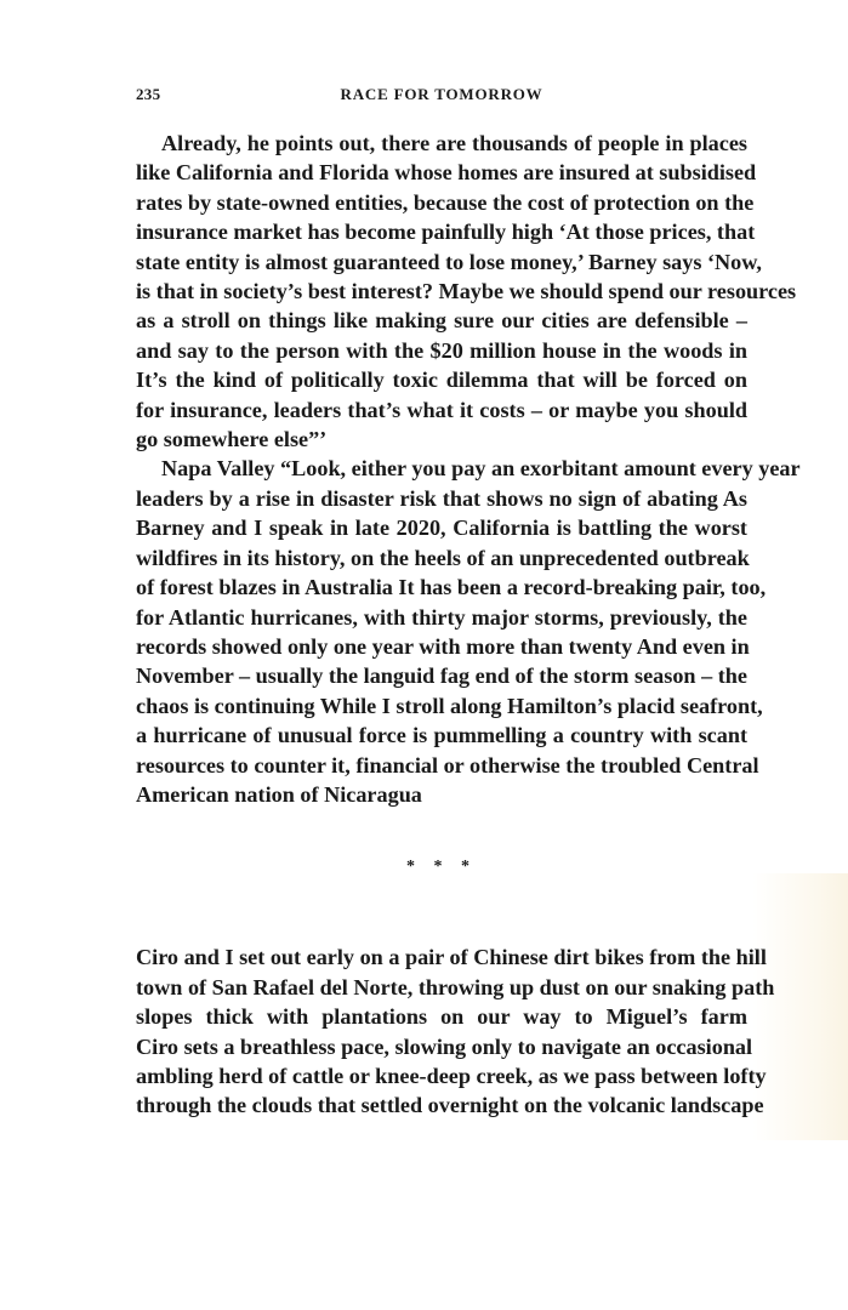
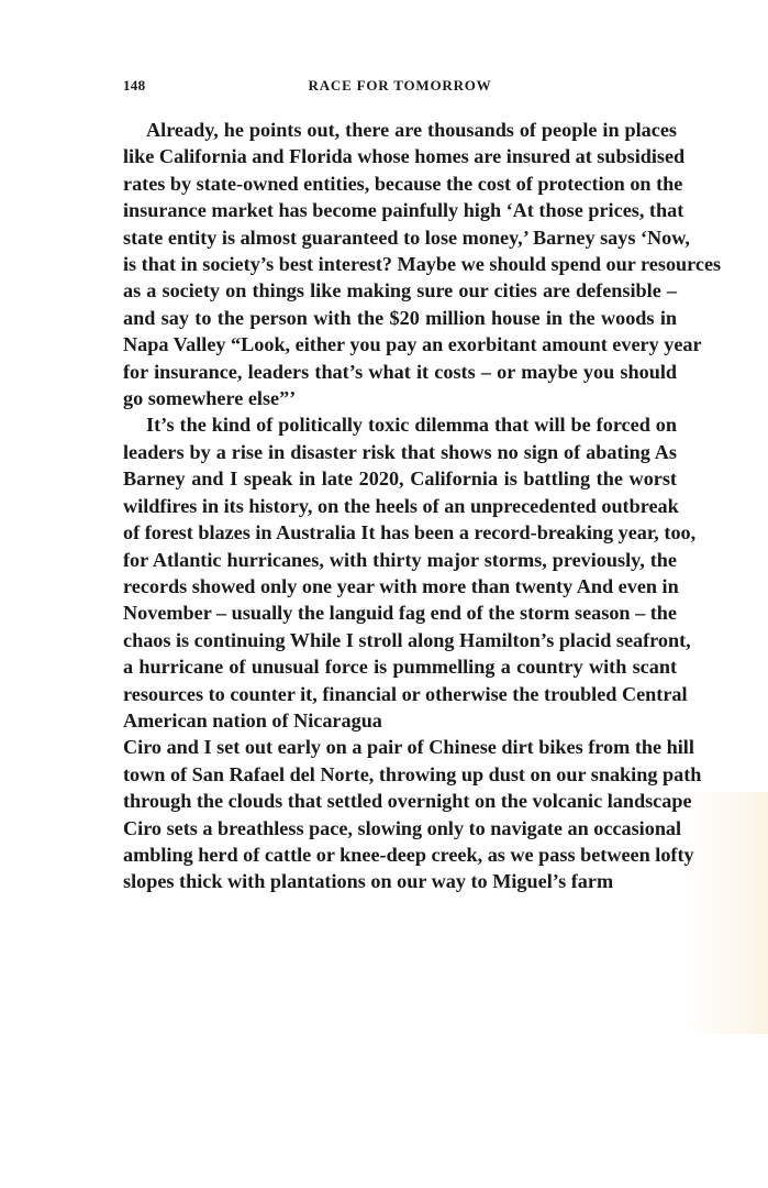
- 235
+ 148
  RACE FOR TOMORROW
  Already, he points out, there are thousands of people in places
  like California and Florida whose homes are insured at subsidised
  rates by state-owned entities, because the cost of protection on the
  insurance market has become painfully high ‘At those prices, that
  state entity is almost guaranteed to lose money,’ Barney says ‘Now,
  is that in society’s best interest? Maybe we should spend our resources
- as a stroll on things like making sure our cities are defensible –
+ as a society on things like making sure our cities are defensible –
  and say to the person with the $20 million house in the woods in
- It’s the kind of politically toxic dilemma that will be forced on
+ Napa Valley “Look, either you pay an exorbitant amount every year
  for insurance, leaders that’s what it costs – or maybe you should
  go somewhere else”’
- Napa Valley “Look, either you pay an exorbitant amount every year
+ It’s the kind of politically toxic dilemma that will be forced on
  leaders by a rise in disaster risk that shows no sign of abating As
  Barney and I speak in late 2020, California is battling the worst
  wildfires in its history, on the heels of an unprecedented outbreak
- of forest blazes in Australia It has been a record-breaking pair, too,
+ of forest blazes in Australia It has been a record-breaking year, too,
  for Atlantic hurricanes, with thirty major storms, previously, the
  records showed only one year with more than twenty And even in
  November – usually the languid fag end of the storm season – the
  chaos is continuing While I stroll along Hamilton’s placid seafront,
  a hurricane of unusual force is pummelling a country with scant
  resources to counter it, financial or otherwise the troubled Central
  American nation of Nicaragua
- * * *
  Ciro and I set out early on a pair of Chinese dirt bikes from the hill
  town of San Rafael del Norte, throwing up dust on our snaking path
- slopes thick with plantations on our way to Miguel’s farm
+ through the clouds that settled overnight on the volcanic landscape
  Ciro sets a breathless pace, slowing only to navigate an occasional
  ambling herd of cattle or knee-deep creek, as we pass between lofty
- through the clouds that settled overnight on the volcanic landscape
+ slopes thick with plantations on our way to Miguel’s farm
